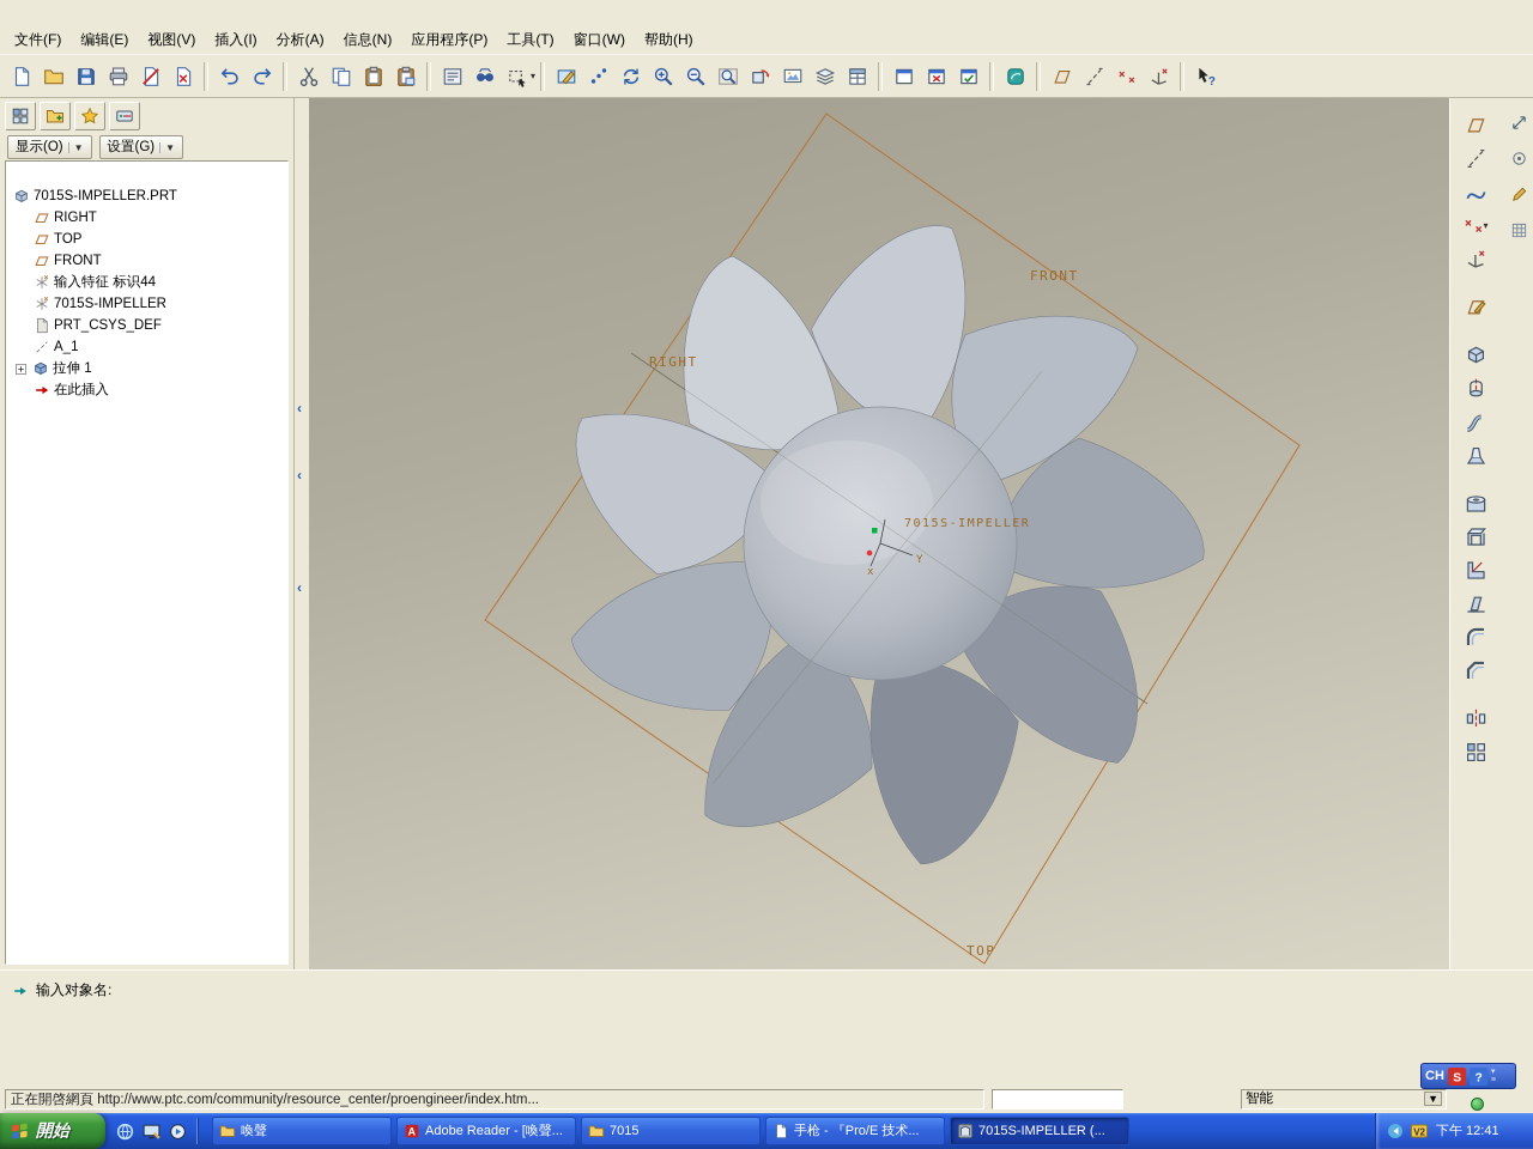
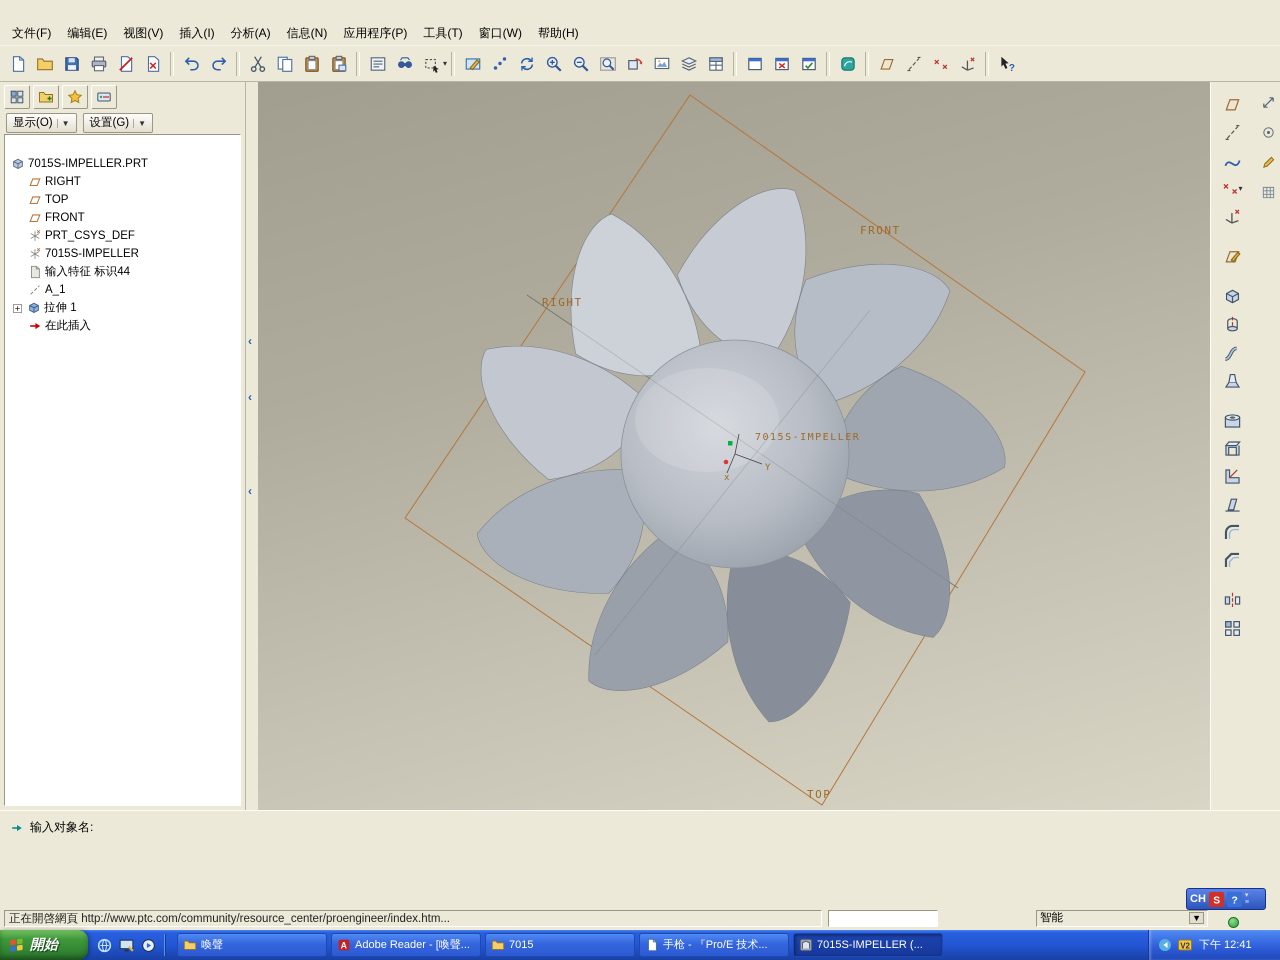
  文件(F)
  编辑(E)
  视图(V)
  插入(I)
  分析(A)
  信息(N)
  应用程序(P)
  工具(T)
  窗口(W)
  帮助(H)
  ▾
  ?
  显示(O)
  ▼
  设置(G)
  ▼
  7015S-IMPELLER.PRT
  RIGHT
  TOP
  FRONT
- 输入特征 标识44
+ PRT_CSYS_DEF
  7015S-IMPELLER
- PRT_CSYS_DEF
+ 输入特征 标识44
  A_1
  拉伸 1
  在此插入
  ‹
  ‹
  ‹
  FRONT
  RIGHT
  TOP
  7015S-IMPELLER
  Y
  x
  ▾
  输入对象名:
  正在開啓網頁 http://www.ptc.com/community/resource_center/proengineer/index.htm...
  智能
  ▼
  CH
  S
  ?
  開始
  喚聲
  A
  Adobe Reader - [喚聲...
  7015
  手枪 - 『Pro/E 技术...
  7015S-IMPELLER (...
  V2
  下午 12:41
